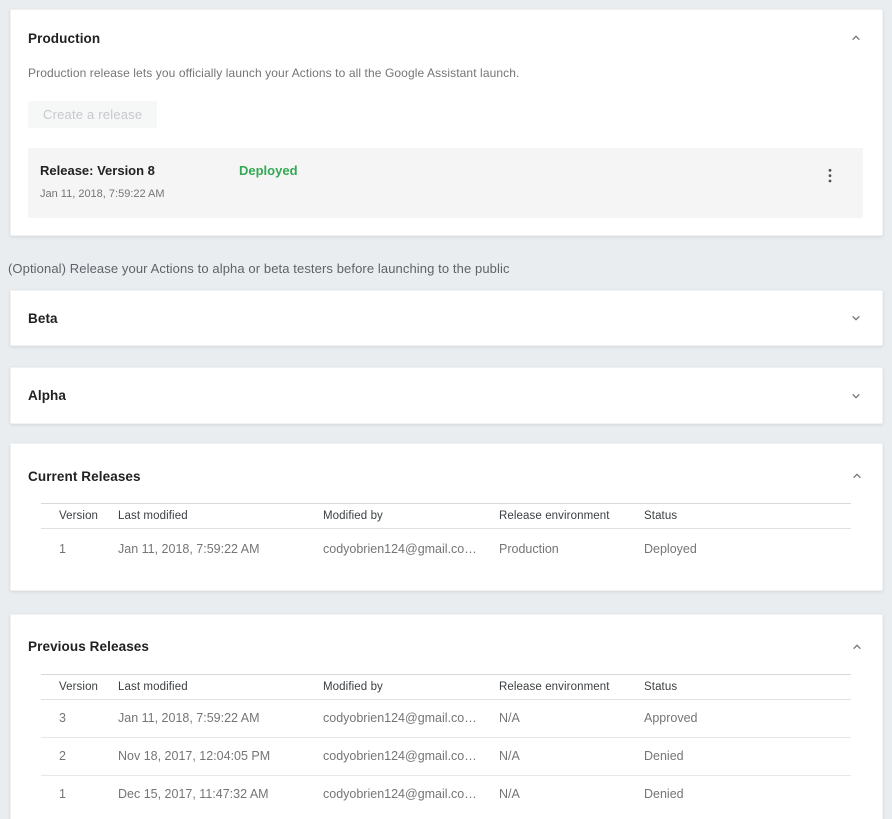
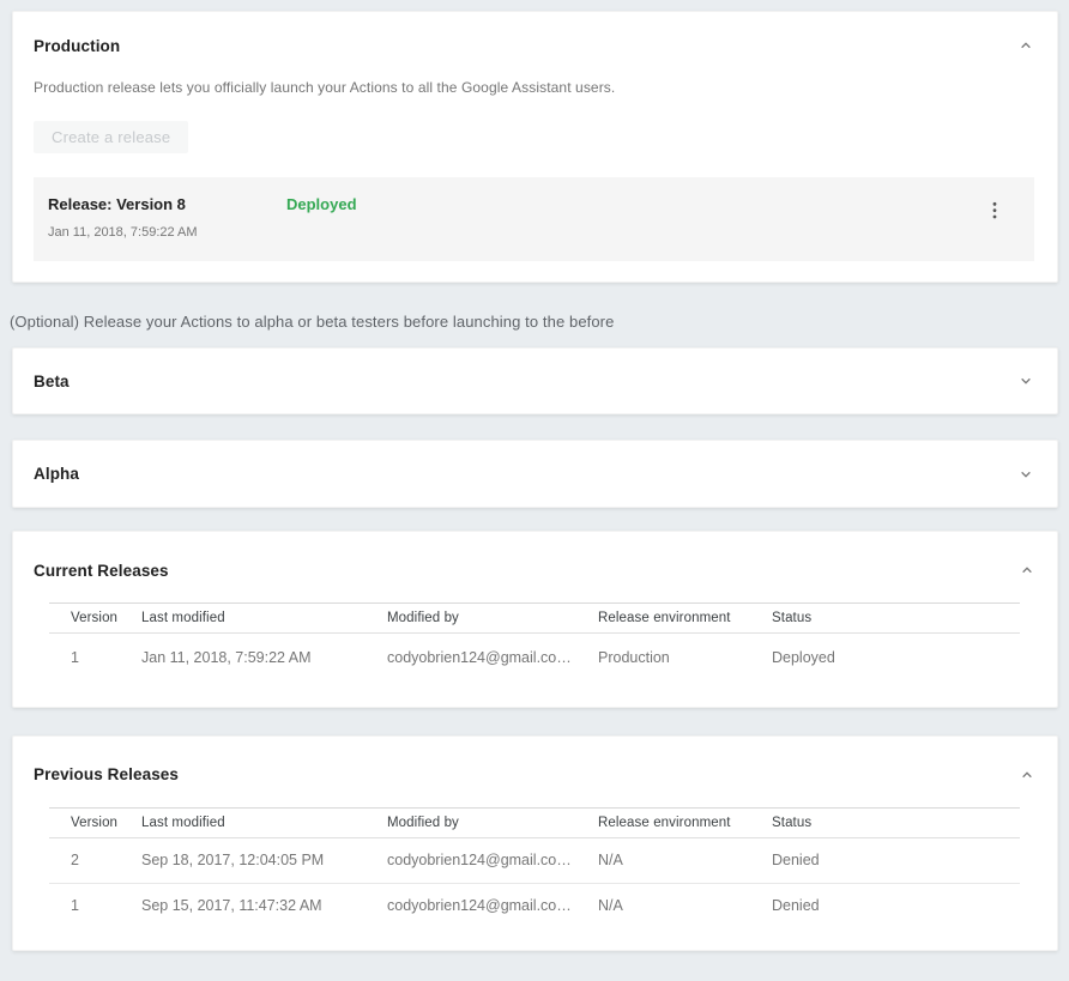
  Production
- Production release lets you officially launch your Actions to all the Google Assistant launch.
+ Production release lets you officially launch your Actions to all the Google Assistant users.
  Create a release
  Release: Version 8
  Deployed
  Jan 11, 2018, 7:59:22 AM
- (Optional) Release your Actions to alpha or beta testers before launching to the public
+ (Optional) Release your Actions to alpha or beta testers before launching to the before
  Beta
  Alpha
  Current Releases
  Version	Last modified	Modified by	Release environment	Status
  1	Jan 11, 2018, 7:59:22 AM	codyobrien124@gmail.co…	Production	Deployed
  Previous Releases
  Version	Last modified	Modified by	Release environment	Status
- 3	Jan 11, 2018, 7:59:22 AM	codyobrien124@gmail.co…	N/A	Approved
- 2	Nov 18, 2017, 12:04:05 PM	codyobrien124@gmail.co…	N/A	Denied
+ 2	Sep 18, 2017, 12:04:05 PM	codyobrien124@gmail.co…	N/A	Denied
- 1	Dec 15, 2017, 11:47:32 AM	codyobrien124@gmail.co…	N/A	Denied
+ 1	Sep 15, 2017, 11:47:32 AM	codyobrien124@gmail.co…	N/A	Denied
